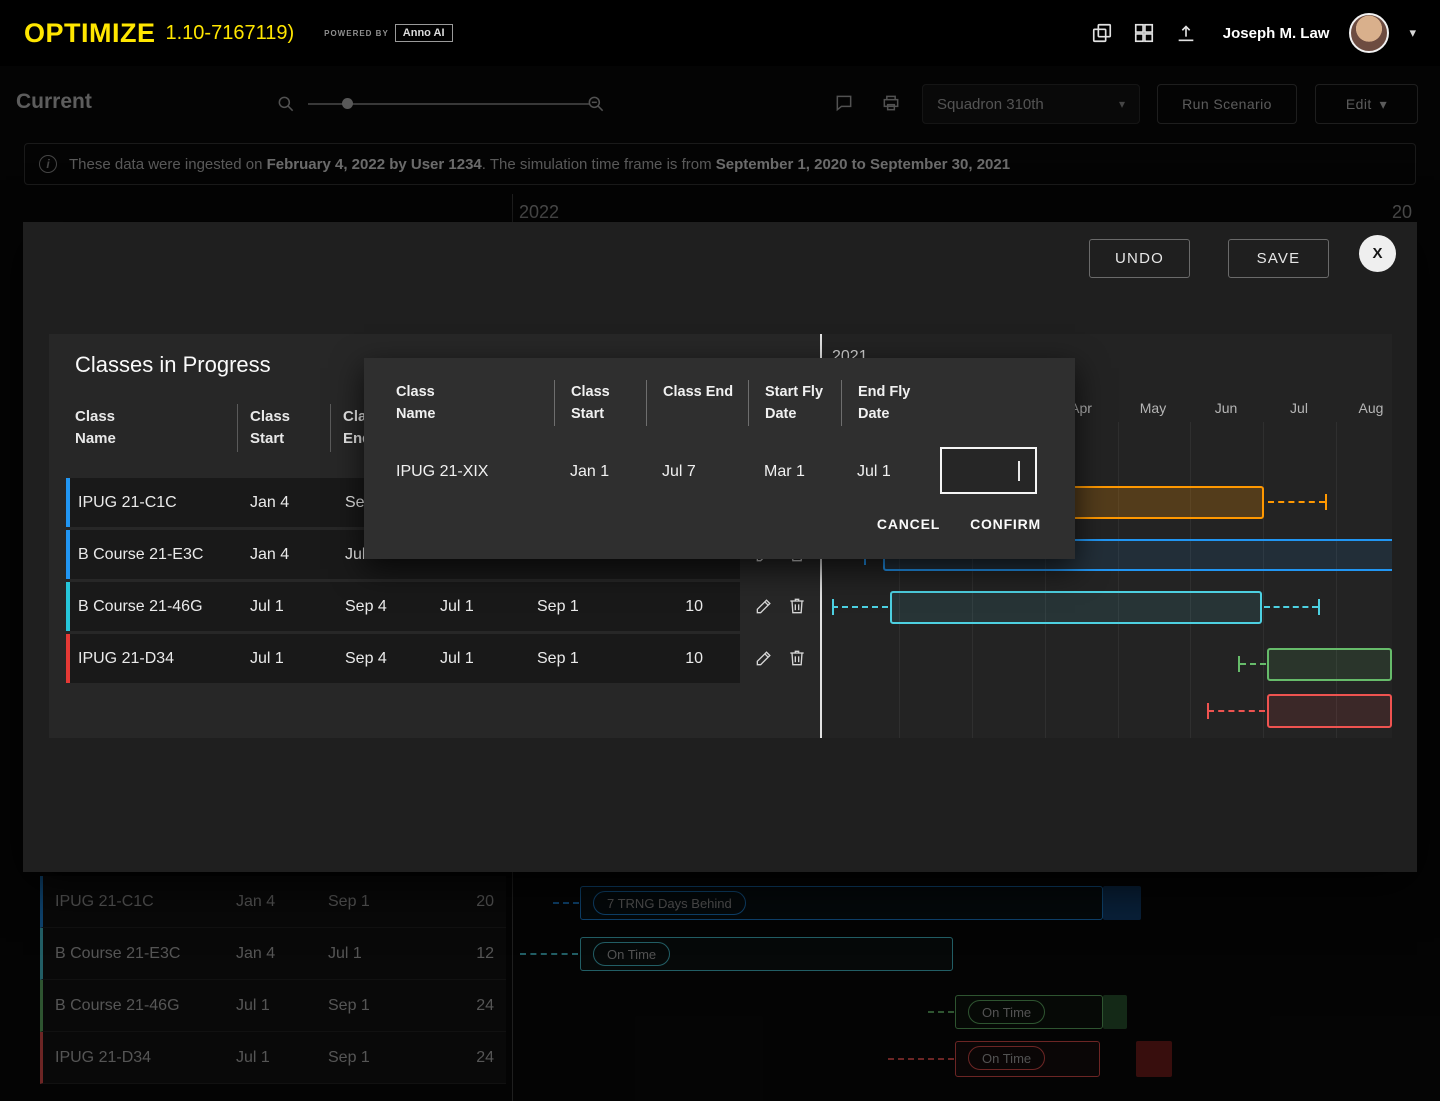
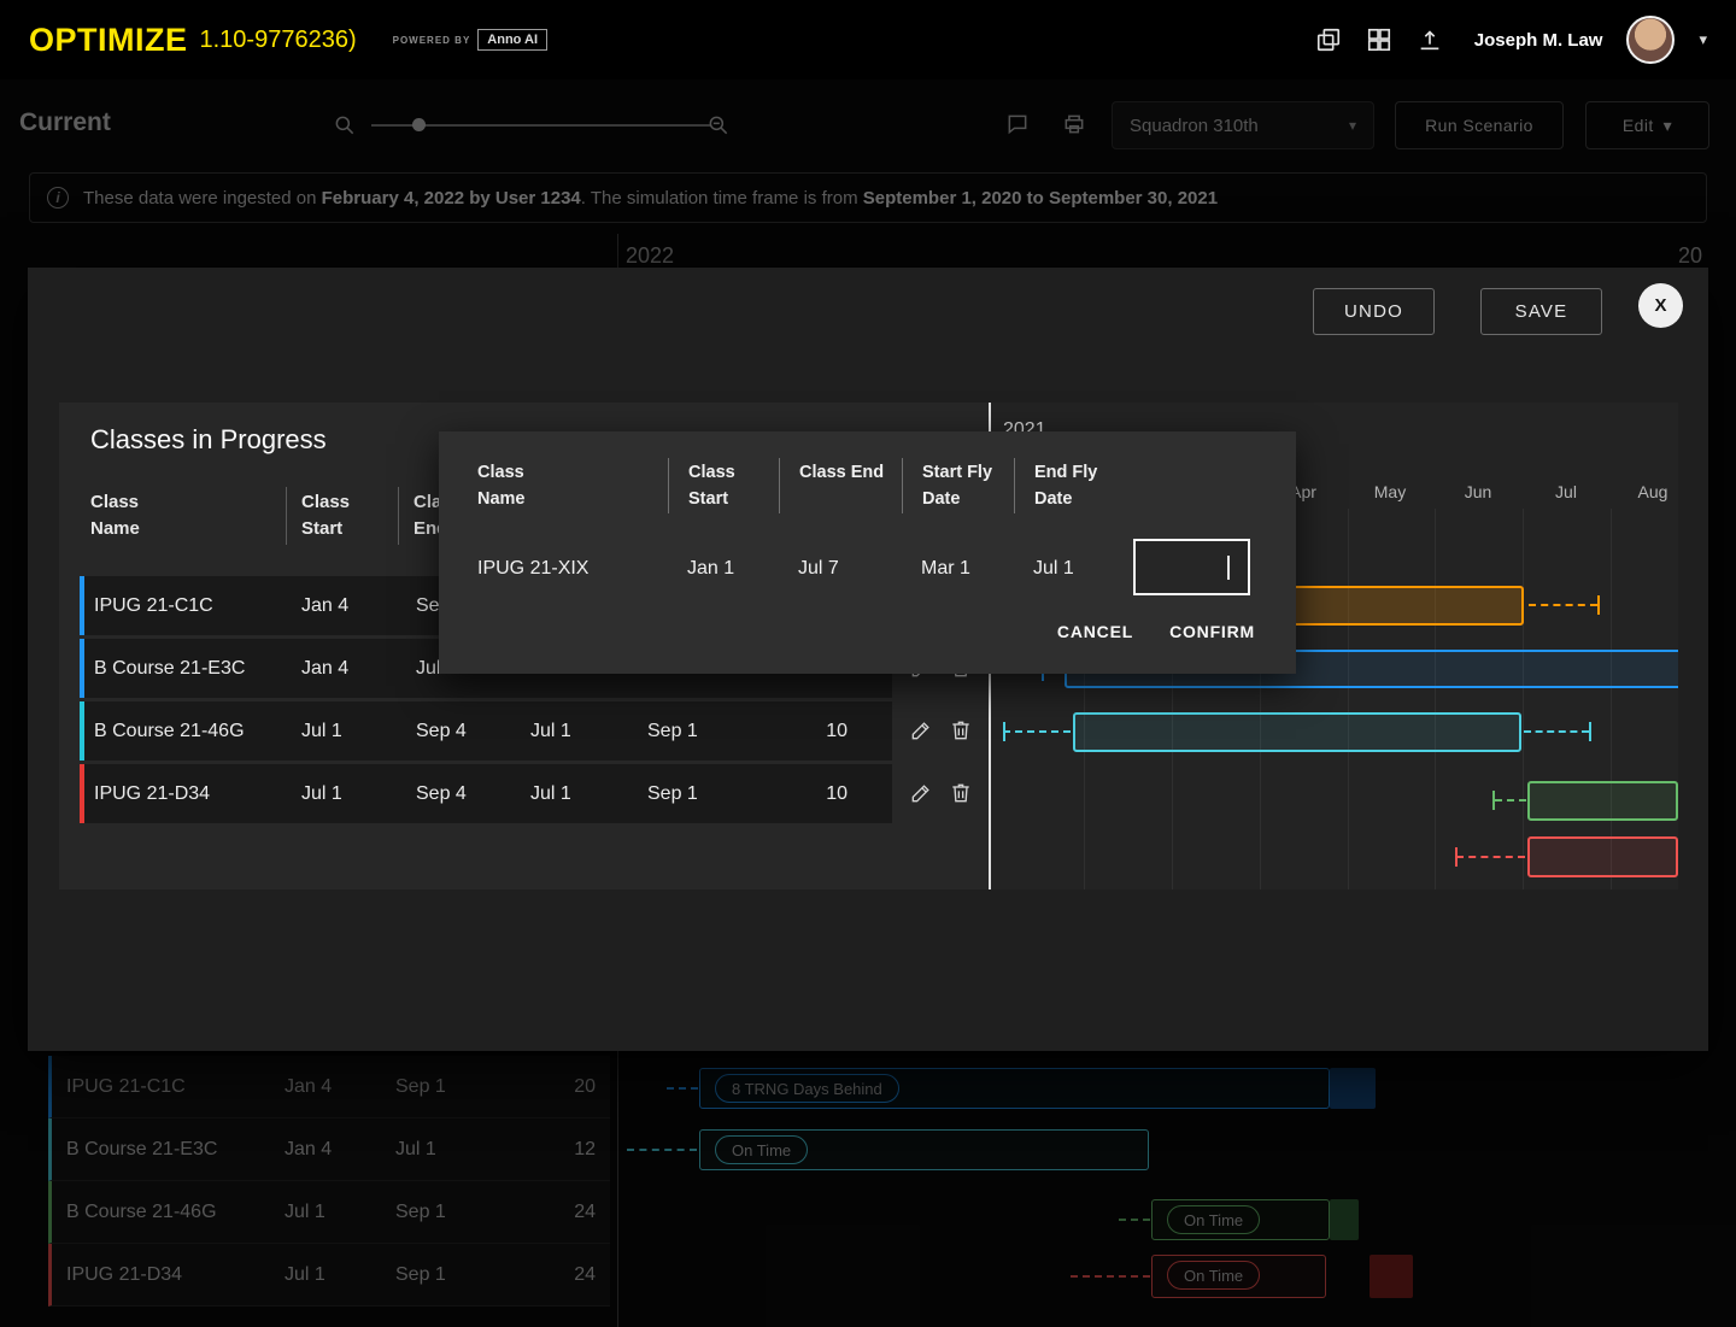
  Current
  Squadron 310th
  ▾
  Run Scenario
  Edit
  ▾
  i
  These data were ingested on February 4, 2022 by User 1234. The simulation time frame is from September 1, 2020 to September 30, 2021
  2022
  20
  IPUG 21-C1C
  Jan 4
  Sep 1
  20
  B Course 21-E3C
  Jan 4
  Jul 1
  12
  B Course 21-46G
  Jul 1
  Sep 1
  24
  IPUG 21-D34
  Jul 1
  Sep 1
  24
- 7 TRNG Days Behind
+ 8 TRNG Days Behind
  On Time
  On Time
  On Time
  OPTIMIZE
- 1.10-7167119)
+ 1.10-9776236)
  POWERED BY
  Anno AI
  Joseph M. Law
  ▾
  UNDO
  SAVE
  X
  Classes in Progress
  Class Name
  Class Start
  IPUG 21-C1C
  Jan 4
  B Course 21-E3C
  Jan 4
  B Course 21-46G
  Jul 1
  Sep 4
  Jul 1
  Sep 1
  10
  IPUG 21-D34
  Jul 1
  Sep 4
  Jul 1
  Sep 1
  10
  2021
  May
  Jun
  Jul
  Aug
  Class Name
  Class Start
  Class End
  Start Fly Date
  End Fly Date
  IPUG 21-XIX
  Jan 1
  Jul 7
  Mar 1
  Jul 1
  CANCEL
  CONFIRM
